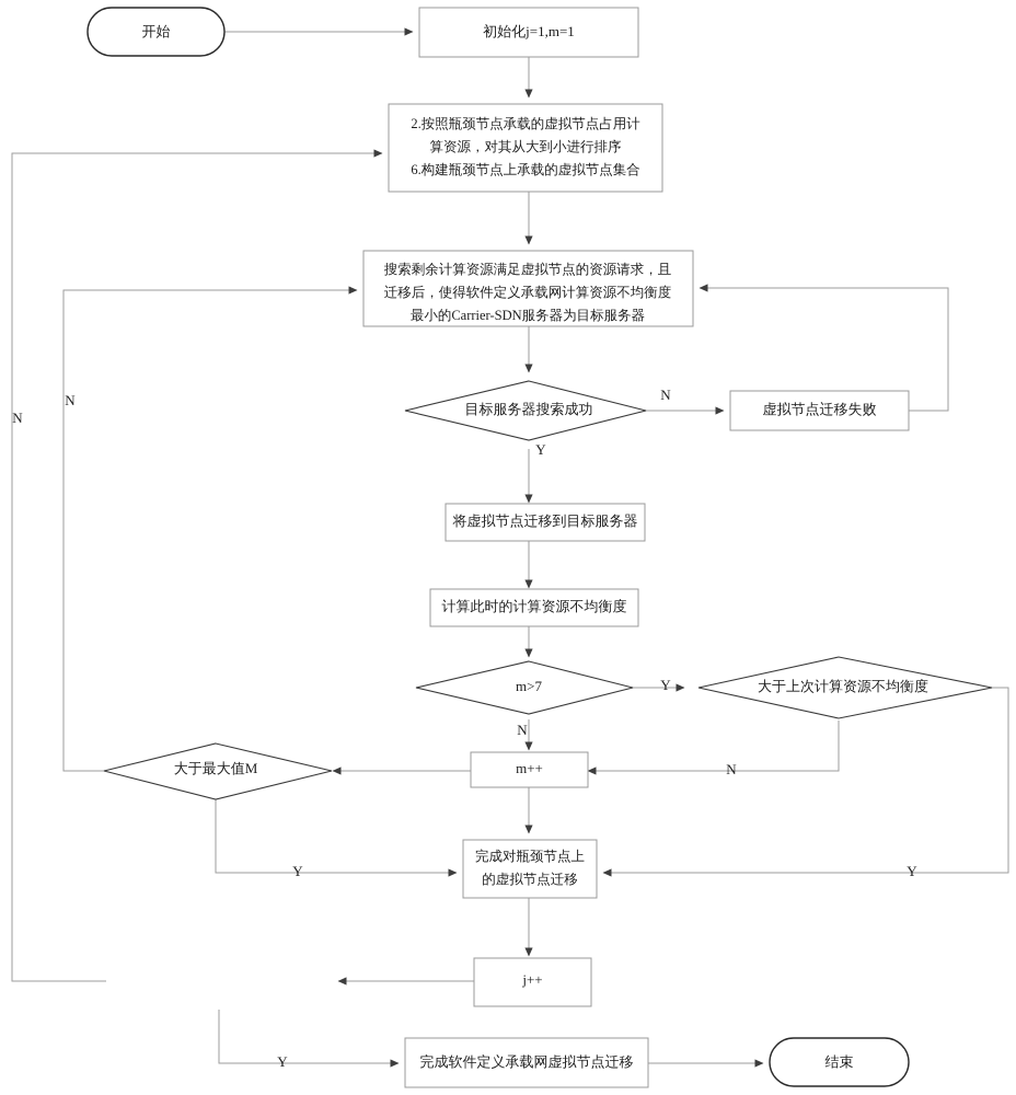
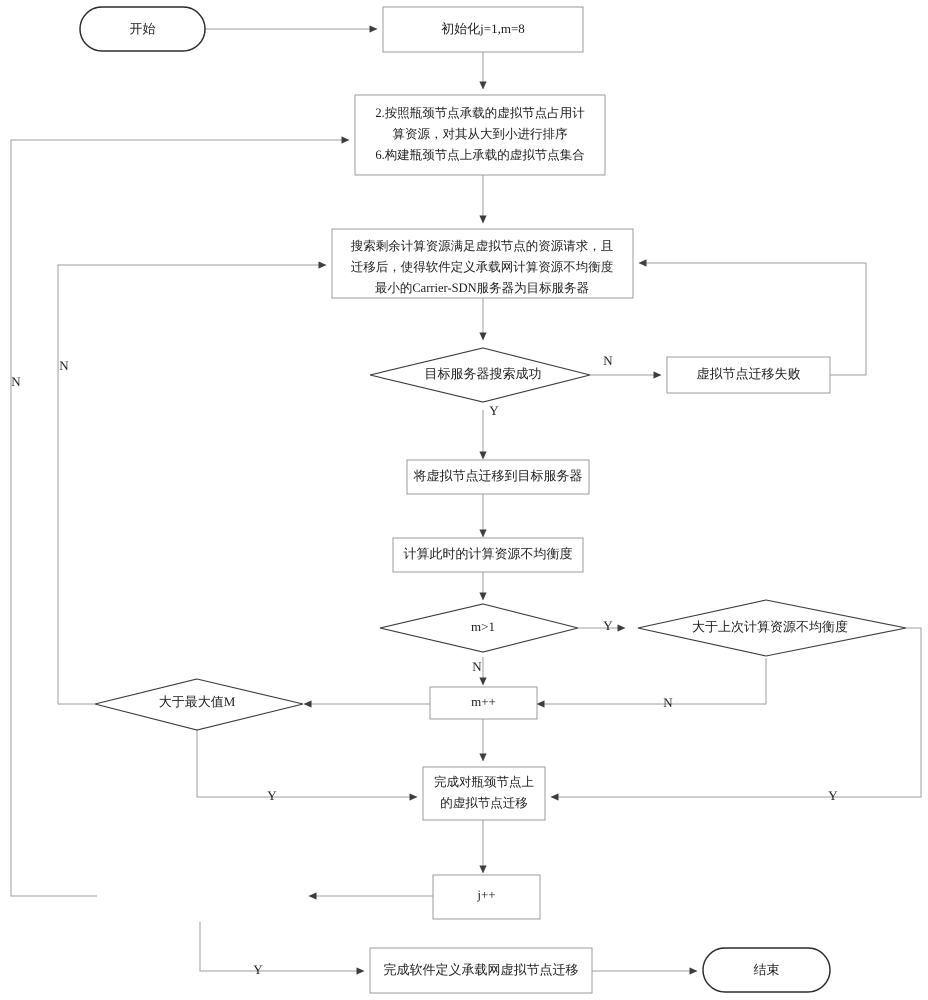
  开始
- 初始化j=1,m=1
+ 初始化j=1,m=8
  2.按照瓶颈节点承载的虚拟节点占用计
  算资源，对其从大到小进行排序
  6.构建瓶颈节点上承载的虚拟节点集合
  搜索剩余计算资源满足虚拟节点的资源请求，且
  迁移后，使得软件定义承载网计算资源不均衡度
  最小的Carrier-SDN服务器为目标服务器
  目标服务器搜索成功
  虚拟节点迁移失败
  将虚拟节点迁移到目标服务器
  计算此时的计算资源不均衡度
- m>7
+ m>1
  大于上次计算资源不均衡度
  m++
  大于最大值M
  完成对瓶颈节点上
  的虚拟节点迁移
  j++
  完成软件定义承载网虚拟节点迁移
  结束
  N
  Y
  Y
  N
  N
  Y
  N
  Y
  N
  Y
